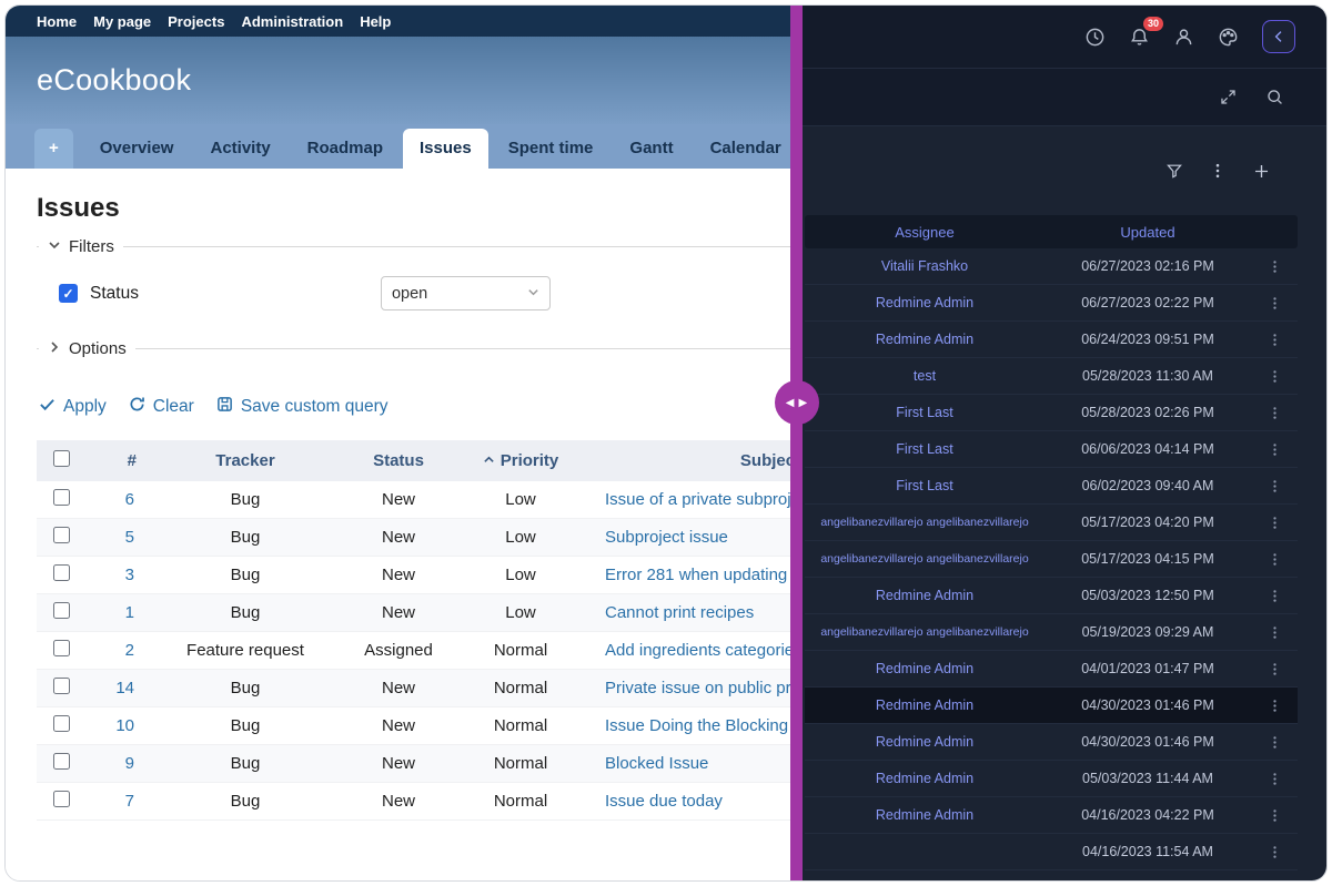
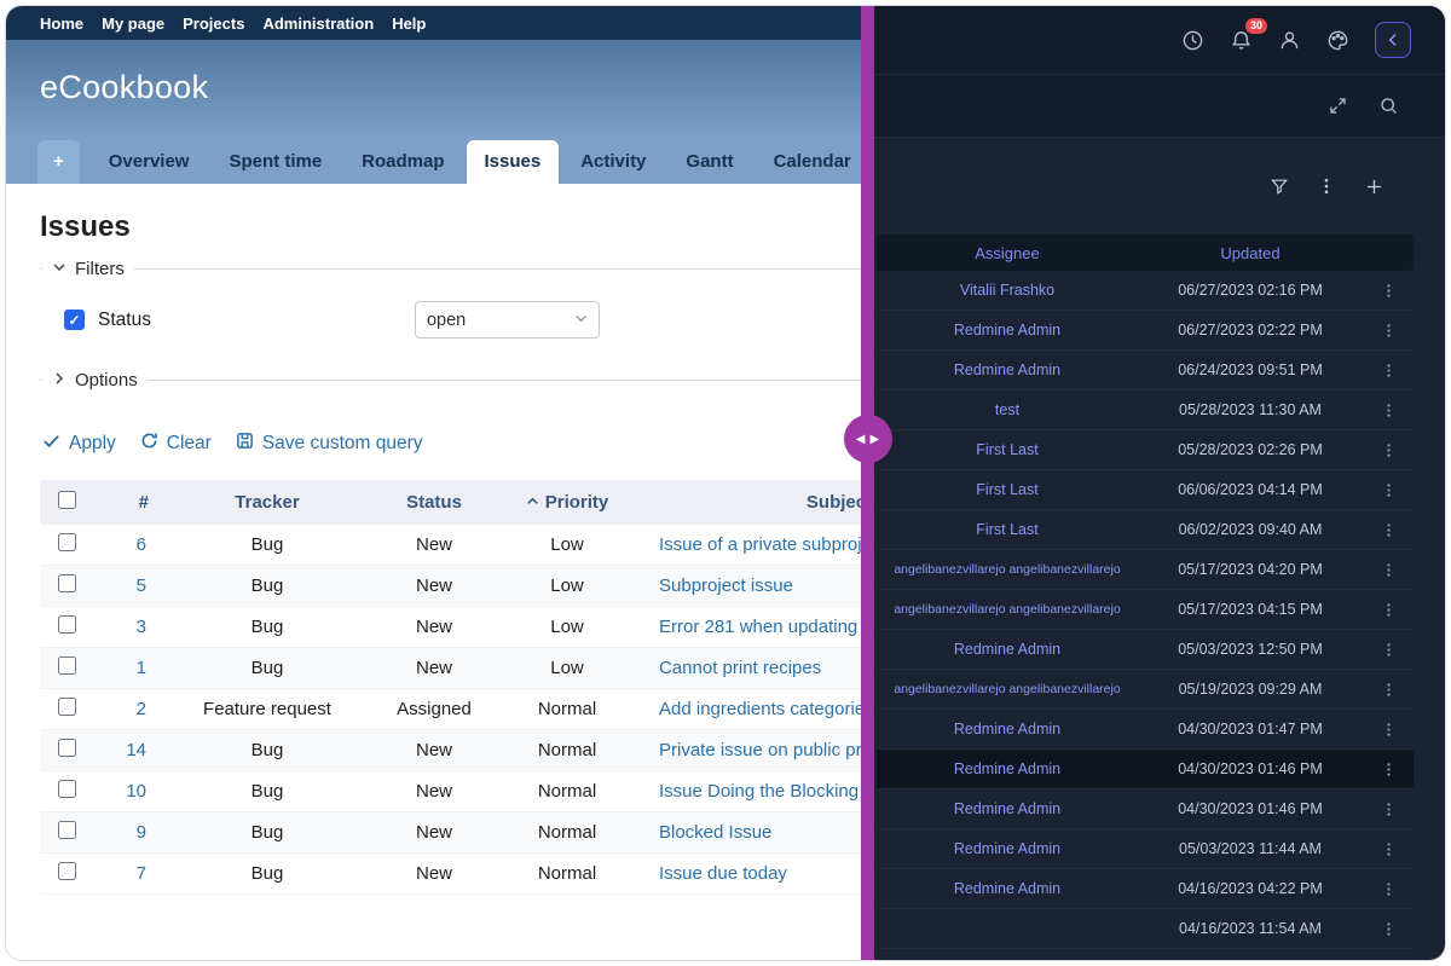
  Home
  My page
  Projects
  Administration
  Help
  eCookbook
  +
  Overview
- Activity
+ Spent time
  Roadmap
  Issues
- Spent time
+ Activity
  Gantt
  Calendar
  Issues
  Filters
  ✓
  Status
  open
  Options
  Apply
  Clear
  Save custom query
  	#	Tracker	Status	Priority	Subje
  	6	Bug	New	Low	Issue of a private subproj
  	5	Bug	New	Low	Subproject issue
  	3	Bug	New	Low	Error 281 when updating
  	1	Bug	New	Low	Cannot print recipes
  	2	Feature request	Assigned	Normal	Add ingredients categorie
  	14	Bug	New	Normal	Private issue on public pr
  	10	Bug	New	Normal	Issue Doing the Blocking
  	9	Bug	New	Normal	Blocked Issue
  	7	Bug	New	Normal	Issue due today
  30
  Assignee
  Updated
  Vitalii Frashko
  06/27/2023 02:16 PM
  Redmine Admin
  06/27/2023 02:22 PM
  Redmine Admin
  06/24/2023 09:51 PM
  test
  05/28/2023 11:30 AM
  First Last
  05/28/2023 02:26 PM
  First Last
  06/06/2023 04:14 PM
  First Last
  06/02/2023 09:40 AM
  angelibanezvillarejo angelibanezvillarejo
  05/17/2023 04:20 PM
  angelibanezvillarejo angelibanezvillarejo
  05/17/2023 04:15 PM
  Redmine Admin
  05/03/2023 12:50 PM
  angelibanezvillarejo angelibanezvillarejo
  05/19/2023 09:29 AM
  Redmine Admin
- 04/01/2023 01:47 PM
+ 04/30/2023 01:47 PM
  Redmine Admin
  04/30/2023 01:46 PM
  Redmine Admin
  04/30/2023 01:46 PM
  Redmine Admin
  05/03/2023 11:44 AM
  Redmine Admin
  04/16/2023 04:22 PM
  04/16/2023 11:54 AM
  ◀
  ▶
